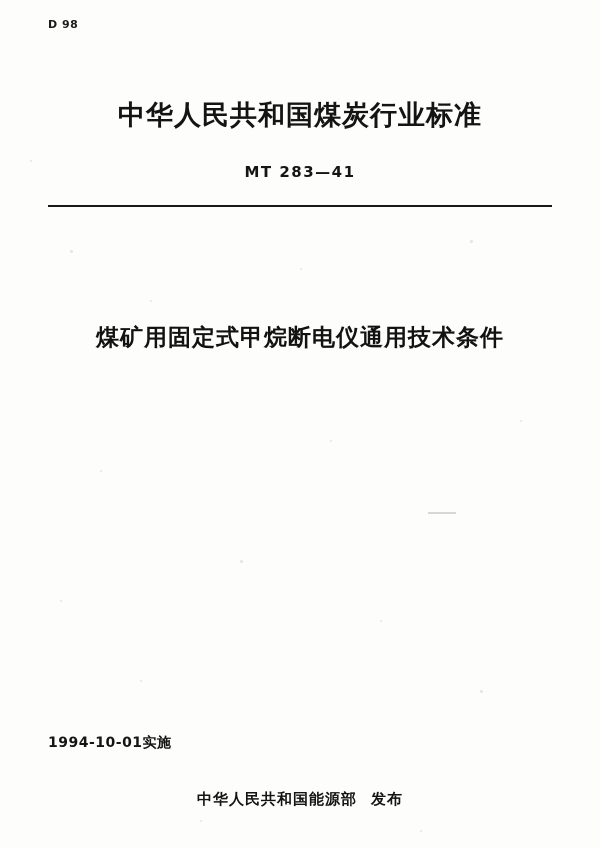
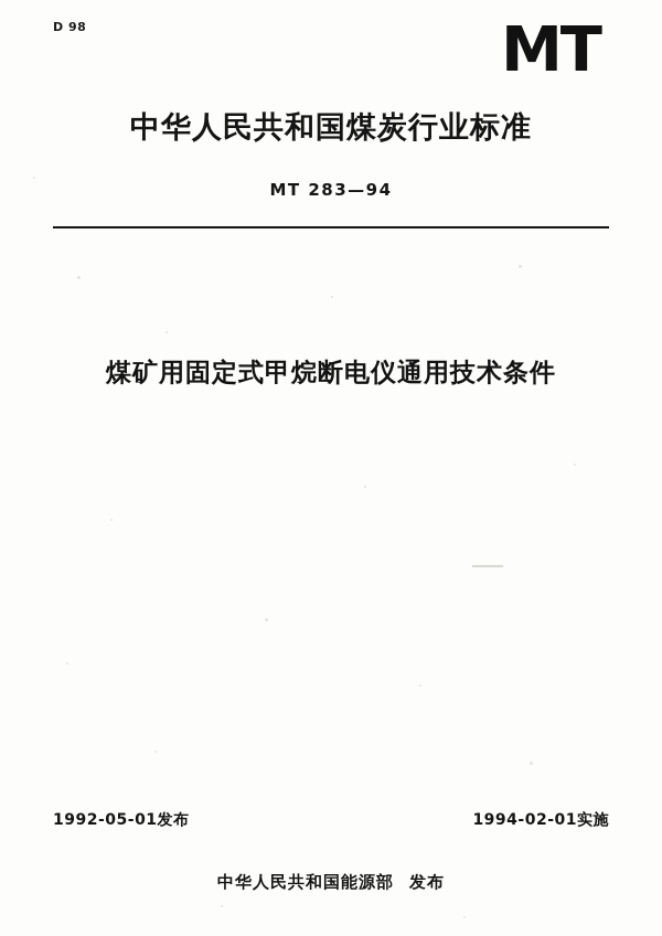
  D 98
+ MT
  中华人民共和国煤炭行业标准
- MT 283—41
+ MT 283—94
  煤矿用固定式甲烷断电仪通用技术条件
+ 1992-05-01发布
- 1994-10-01实施
+ 1994-02-01实施
  中华人民共和国能源部 发布
